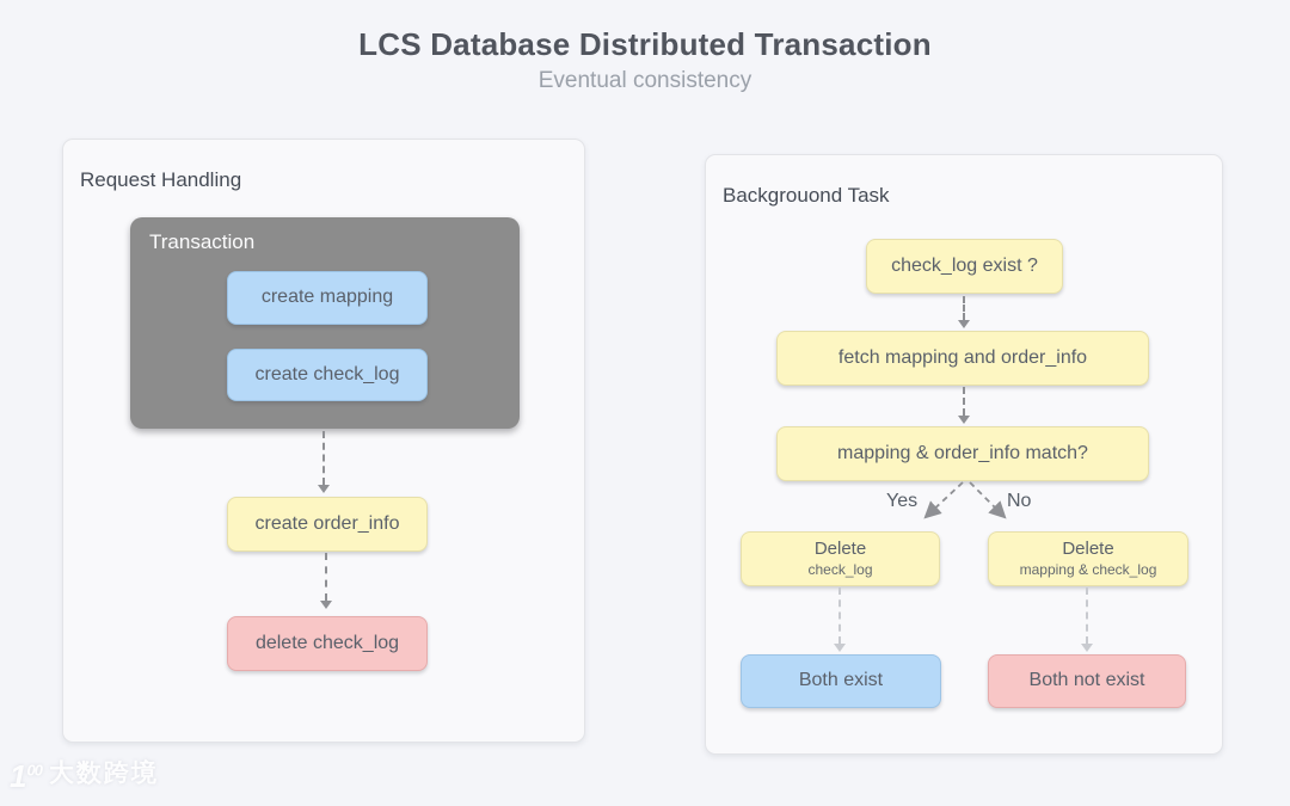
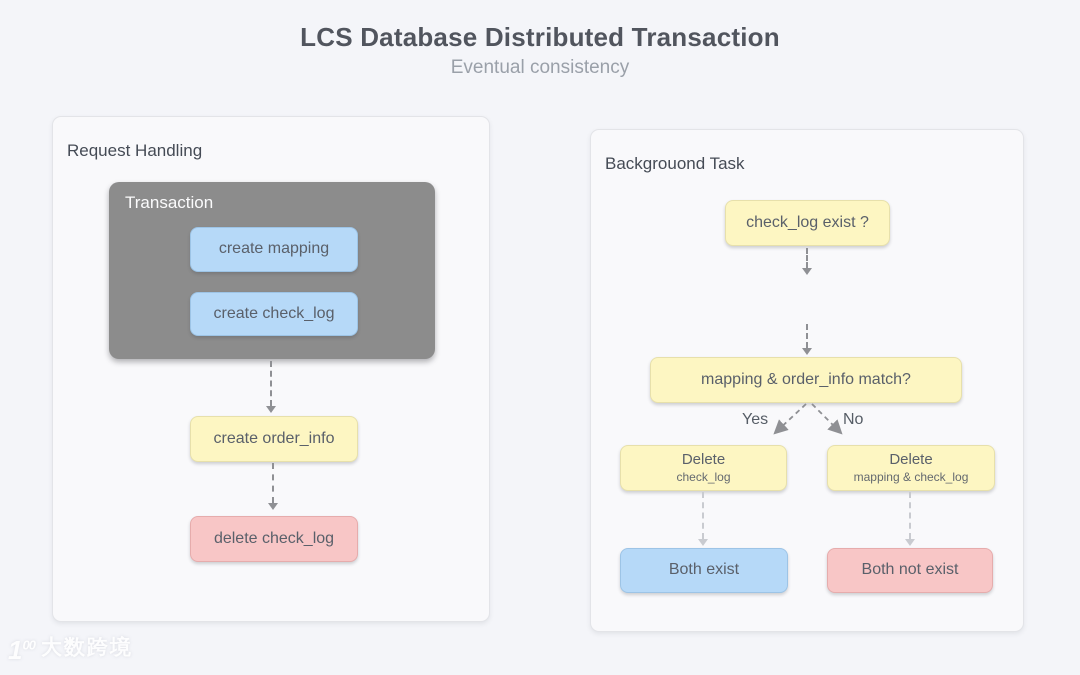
  LCS Database Distributed Transaction
  Eventual consistency
  Request Handling
  Transaction
  create mapping
  create check_log
  create order_info
  delete check_log
  Backgrouond Task
  check_log exist ?
- fetch mapping and order_info
  mapping & order_info match?
  Yes
  No
  Delete
  check_log
  Delete
  mapping & check_log
  Both exist
  Both not exist
  100
  大数跨境
